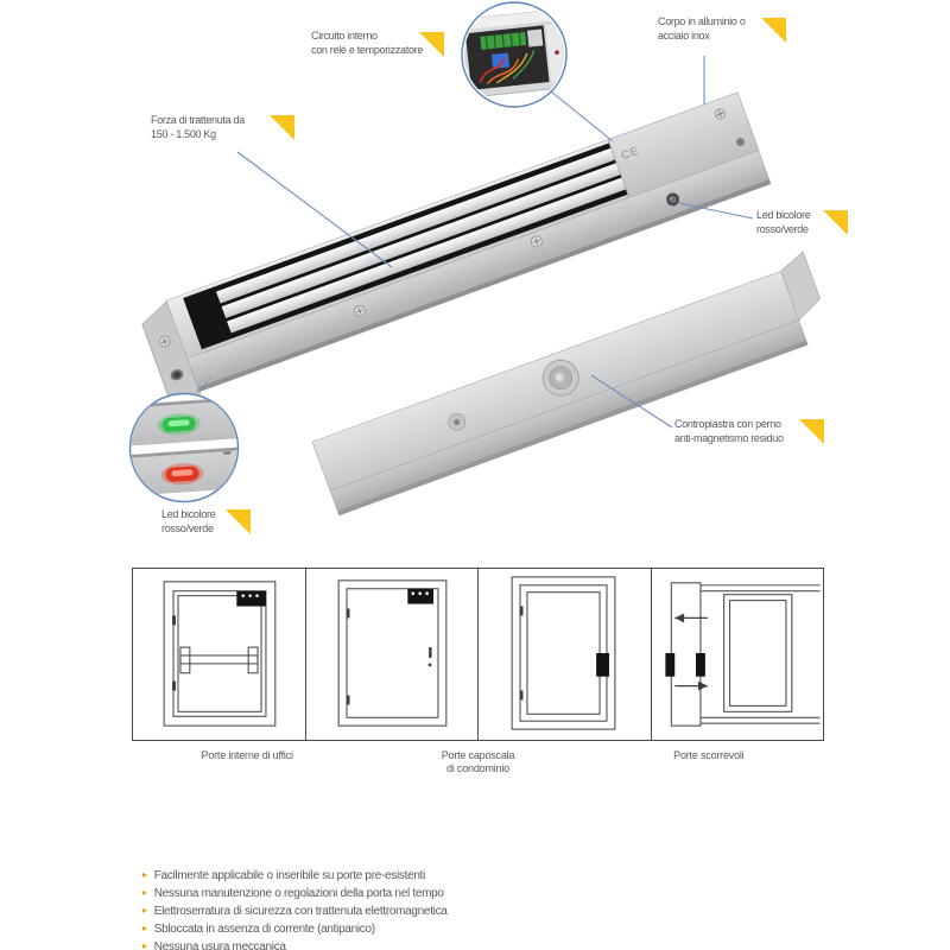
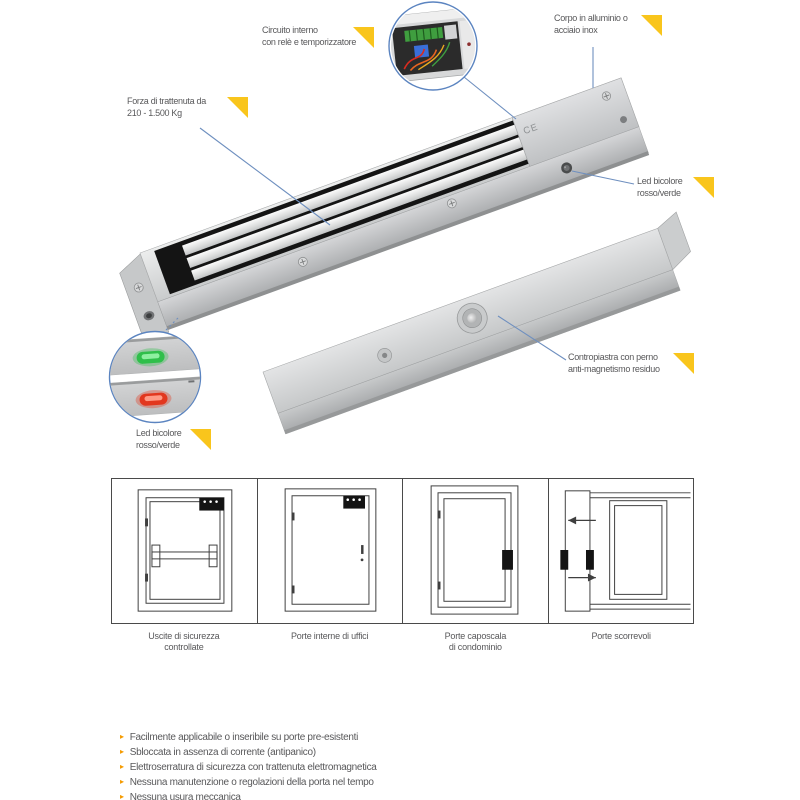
  Circuito interno
  con relè e temporizzatore
  Corpo in alluminio o
  acciaio inox
  Forza di trattenuta da
- 150 - 1.500 Kg
+ 210 - 1.500 Kg
  Led bicolore
  rosso/verde
  Contropiastra con perno
  anti-magnetismo residuo
  Led bicolore
  rosso/verde
+ Uscite di sicurezza
+ controllate
  Porte interne di uffici
  Porte caposcala
  di condominio
  Porte scorrevoli
  ▸ Facilmente applicabile o inseribile su porte pre-esistenti
- ▸ Nessuna manutenzione o regolazioni della porta nel tempo
+ ▸ Sbloccata in assenza di corrente (antipanico)
  ▸ Elettroserratura di sicurezza con trattenuta elettromagnetica
- ▸ Sbloccata in assenza di corrente (antipanico)
+ ▸ Nessuna manutenzione o regolazioni della porta nel tempo
  ▸ Nessuna usura meccanica
